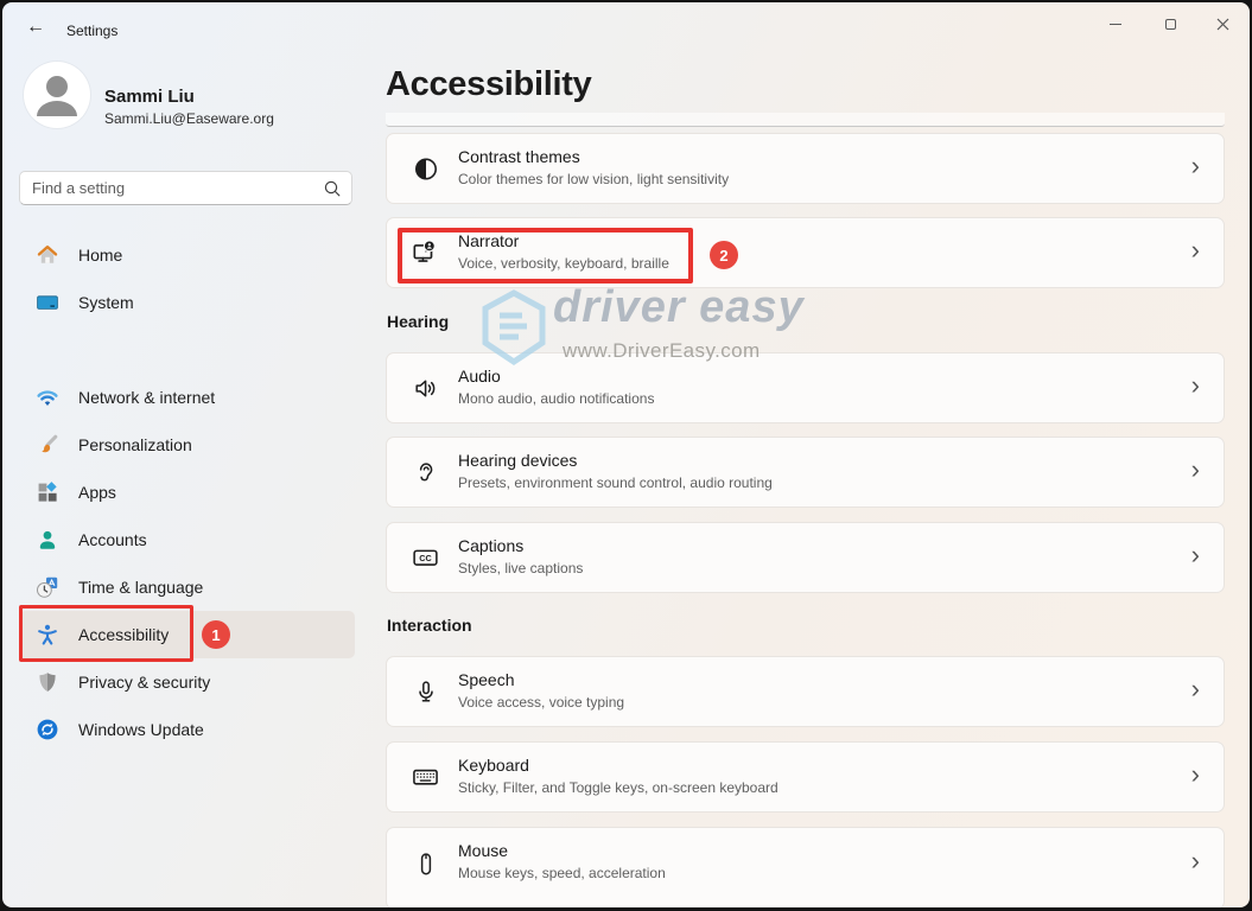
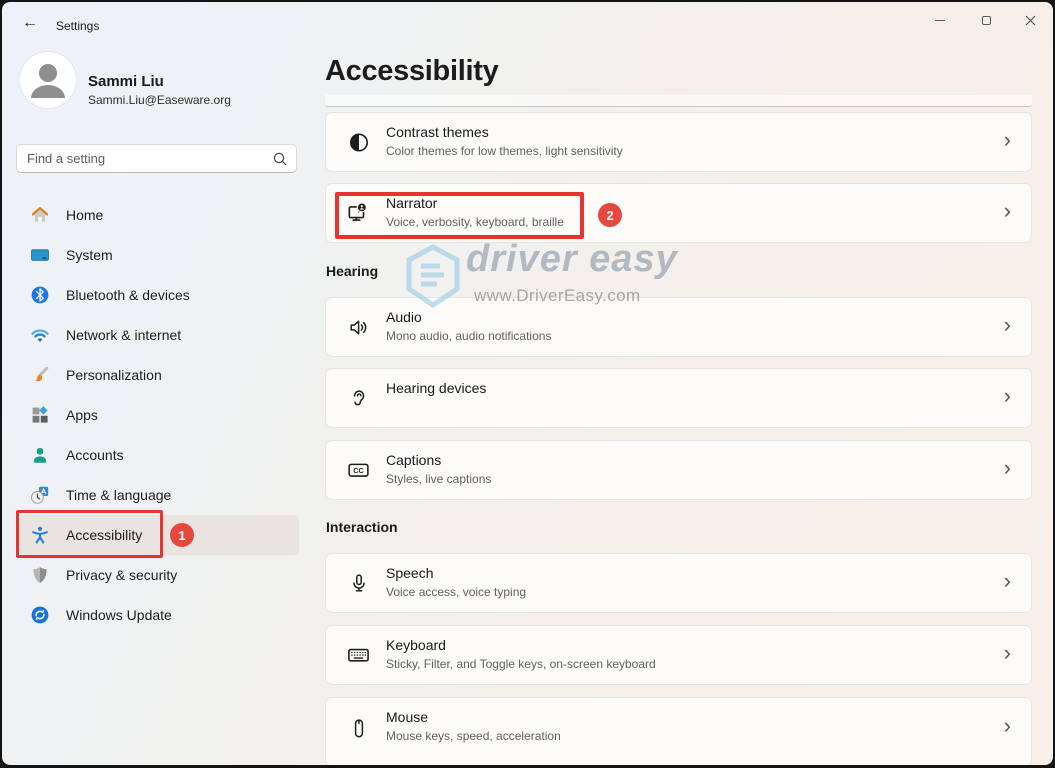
  ←
  Settings
  Sammi Liu
  Sammi.Liu@Easeware.org
  Find a setting
  Home
  System
+ Bluetooth & devices
  Network & internet
  Personalization
  Apps
  Accounts
  Time & language
  Accessibility
  Privacy & security
  Windows Update
  Accessibility
  Contrast themes
- Color themes for low vision, light sensitivity
+ Color themes for low themes, light sensitivity
  ›
  Narrator
  Voice, verbosity, keyboard, braille
  ›
  Hearing
  Audio
  Mono audio, audio notifications
  ›
  Hearing devices
- Presets, environment sound control, audio routing
  ›
  CC
  Captions
  Styles, live captions
  ›
  Interaction
  Speech
  Voice access, voice typing
  ›
  Keyboard
  Sticky, Filter, and Toggle keys, on-screen keyboard
  ›
  Mouse
  Mouse keys, speed, acceleration
  ›
  driver easy
  www.DriverEasy.com
  1
  2
